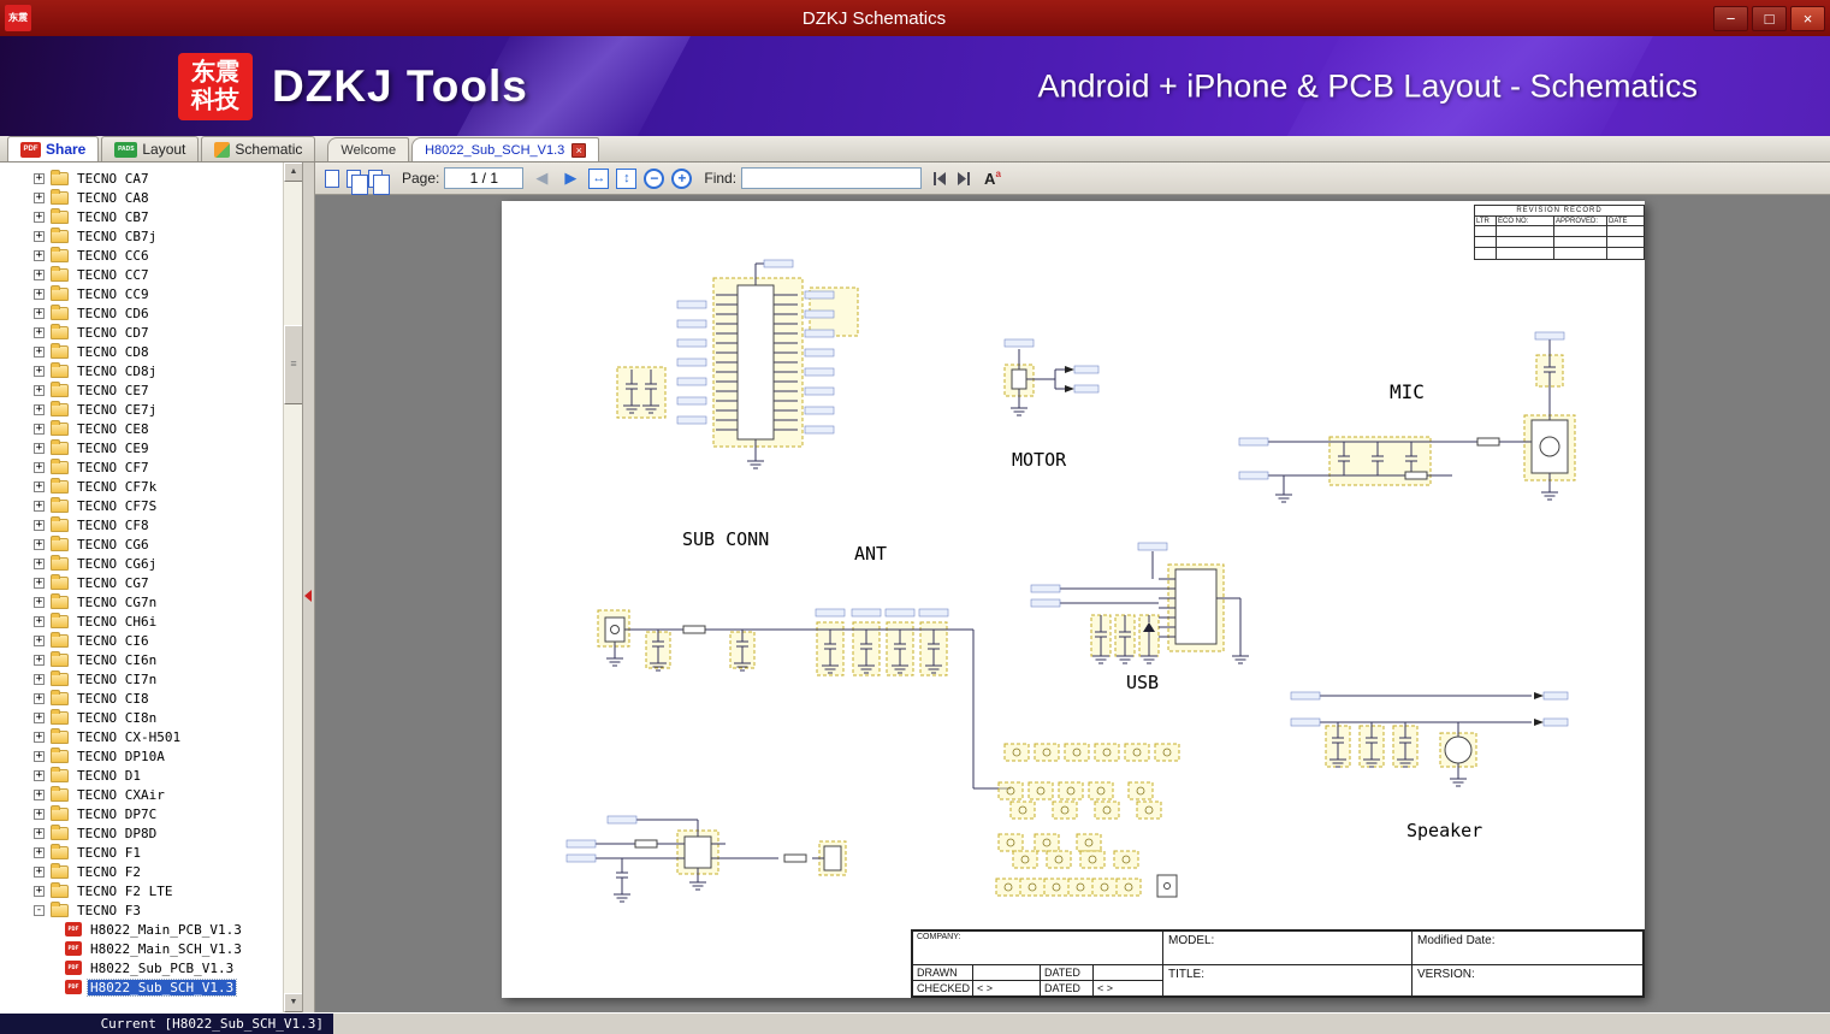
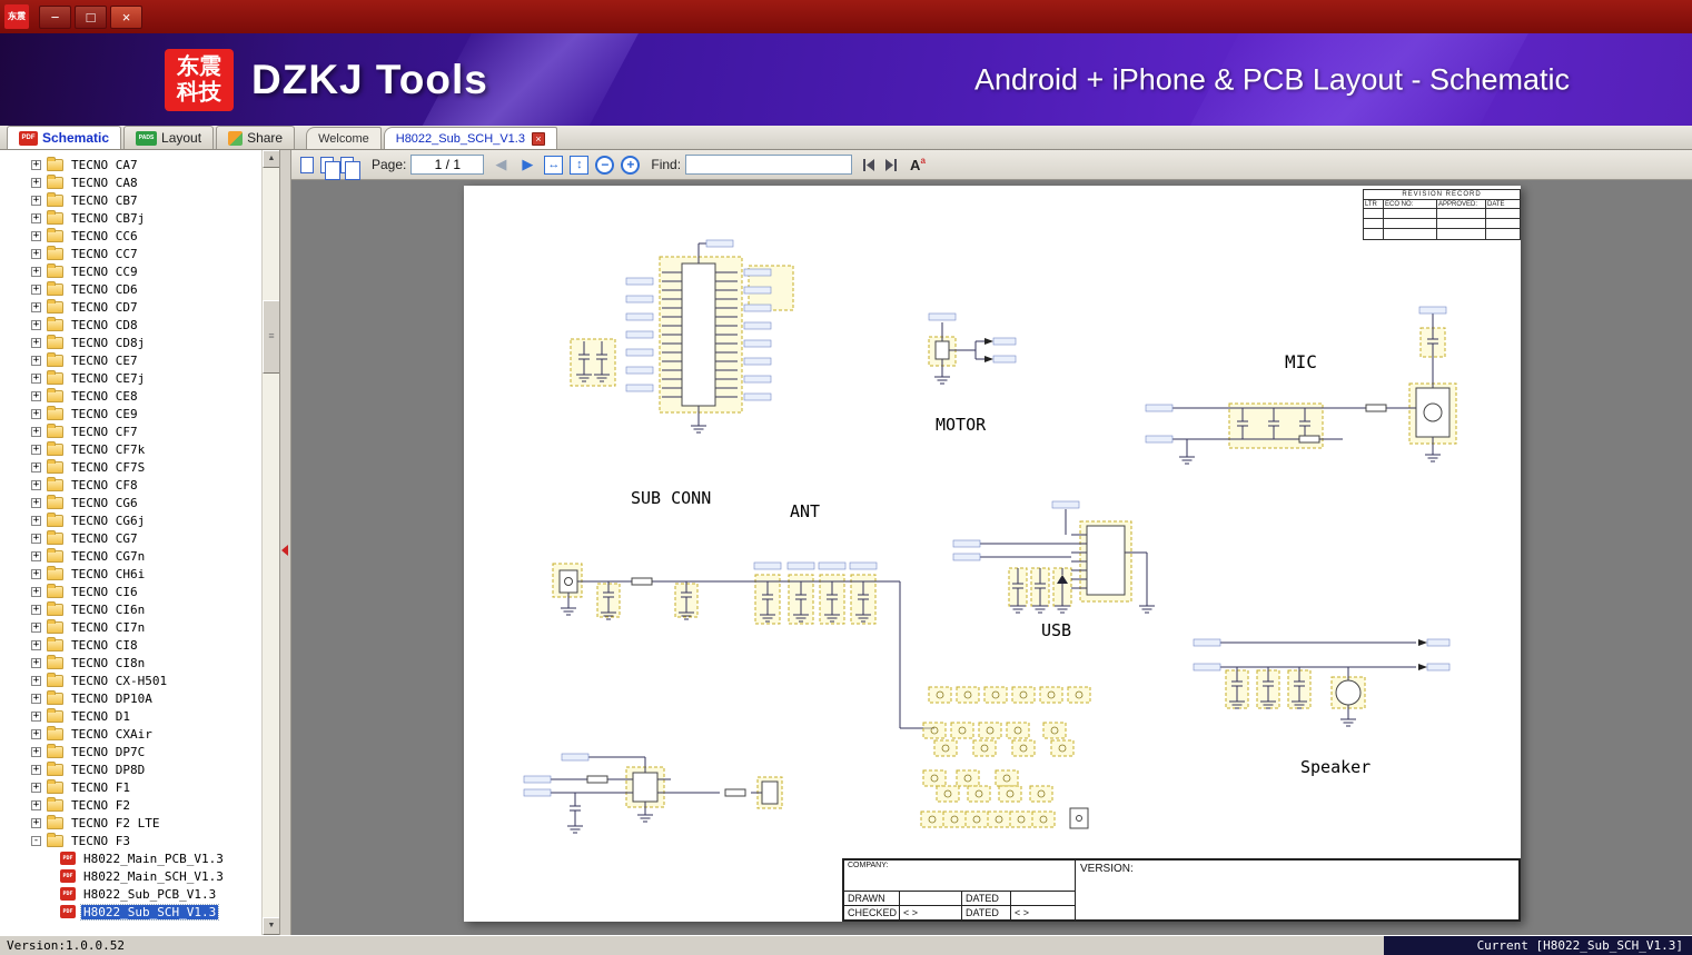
  东震
- DZKJ Schematics
  东震
  科技
  DZKJ Tools
- Android + iPhone & PCB Layout - Schematics
+ Android + iPhone & PCB Layout - Schematic
- Share
+ Schematic
  Layout
- Schematic
+ Share
  Welcome
  H8022_Sub_SCH_V1.3
  +
  TECNO CA7
  +
  TECNO CA8
  +
  TECNO CB7
  +
  TECNO CB7j
  +
  TECNO CC6
  +
  TECNO CC7
  +
  TECNO CC9
  +
  TECNO CD6
  +
  TECNO CD7
  +
  TECNO CD8
  +
  TECNO CD8j
  +
  TECNO CE7
  +
  TECNO CE7j
  +
  TECNO CE8
  +
  TECNO CE9
  +
  TECNO CF7
  +
  TECNO CF7k
  +
  TECNO CF7S
  +
  TECNO CF8
  +
  TECNO CG6
  +
  TECNO CG6j
  +
  TECNO CG7
  +
  TECNO CG7n
  +
  TECNO CH6i
  +
  TECNO CI6
  +
  TECNO CI6n
  +
  TECNO CI7n
  +
  TECNO CI8
  +
  TECNO CI8n
  +
  TECNO CX-H501
  +
  TECNO DP10A
  +
  TECNO D1
  +
  TECNO CXAir
  +
  TECNO DP7C
  +
  TECNO DP8D
  +
  TECNO F1
  +
  TECNO F2
  +
  TECNO F2 LTE
  -
  TECNO F3
  H8022_Main_PCB_V1.3
  H8022_Main_SCH_V1.3
  H8022_Sub_PCB_V1.3
  H8022_Sub_SCH_V1.3
  ≡
  Page:
  1 / 1
  Find:
  SUB CONN
  ANT
  MOTOR
  USB
  MIC
  Speaker
  DRAWN
  DATED
  CHECKED
  < >
  DATED
  < >
- MODEL:
- TITLE:
- Modified Date:
  VERSION:
+ Version:1.0.0.52
  Current [H8022_Sub_SCH_V1.3]
